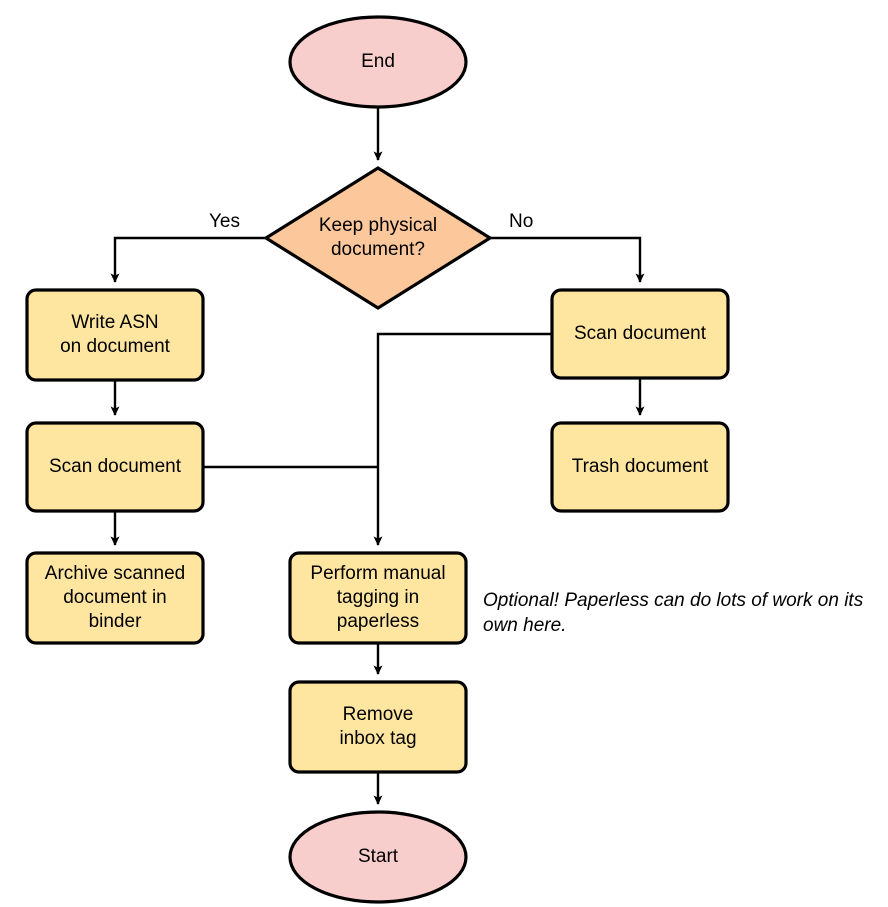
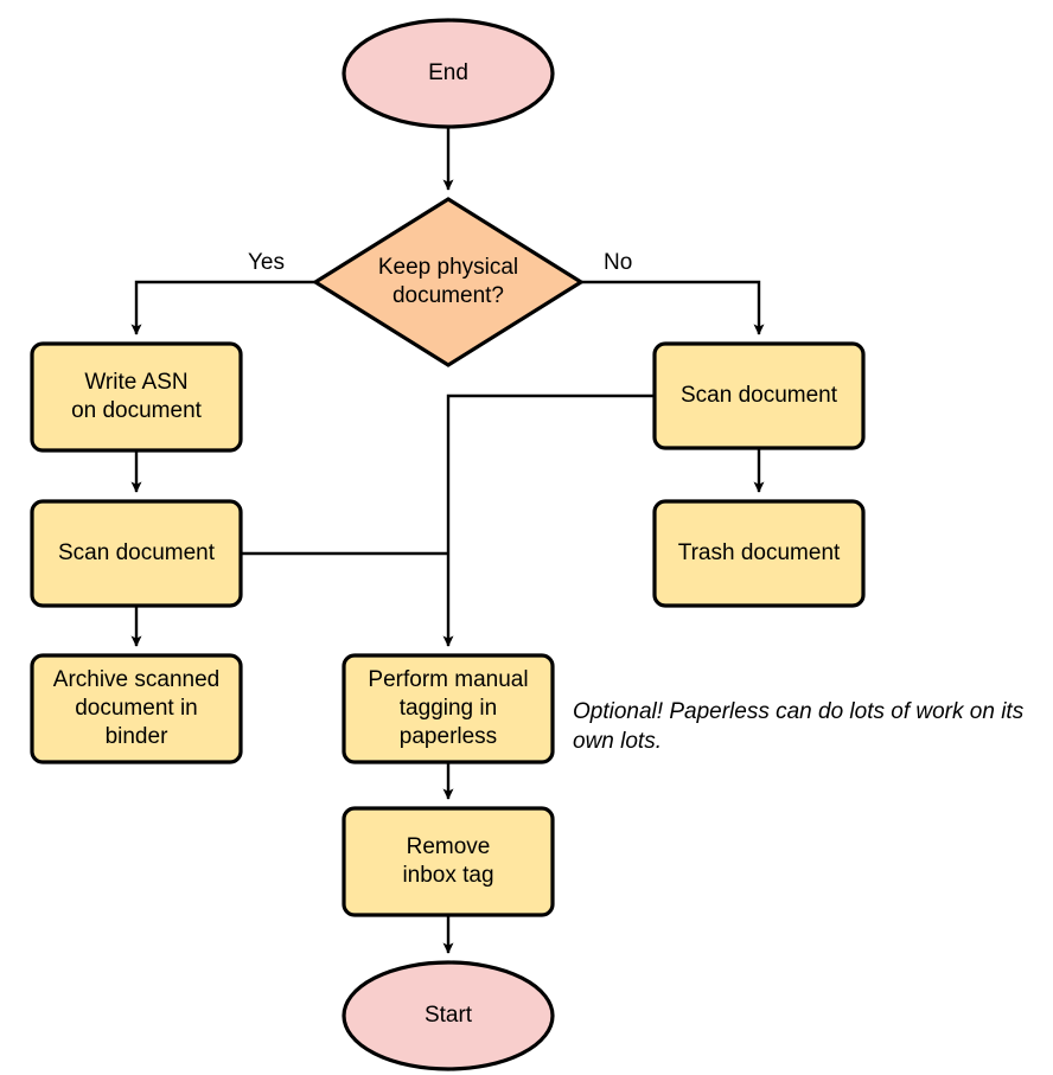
  End
  Keep physical
  document?
  Write ASN
  on document
  Scan document
  Archive scanned
  document in
  binder
  Scan document
  Trash document
  Perform manual
  tagging in
  paperless
  Remove
  inbox tag
  Start
  Yes
  No
- Optional! Paperless can do lots of work on its own here.
+ Optional! Paperless can do lots of work on its own lots.
